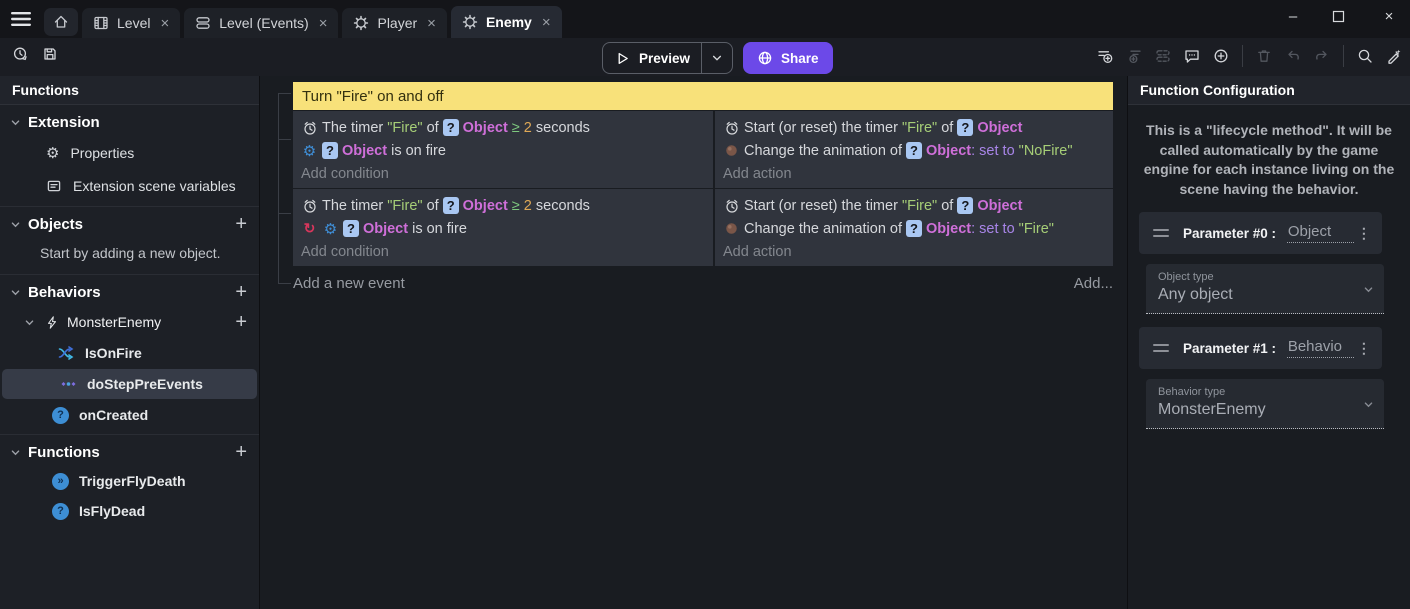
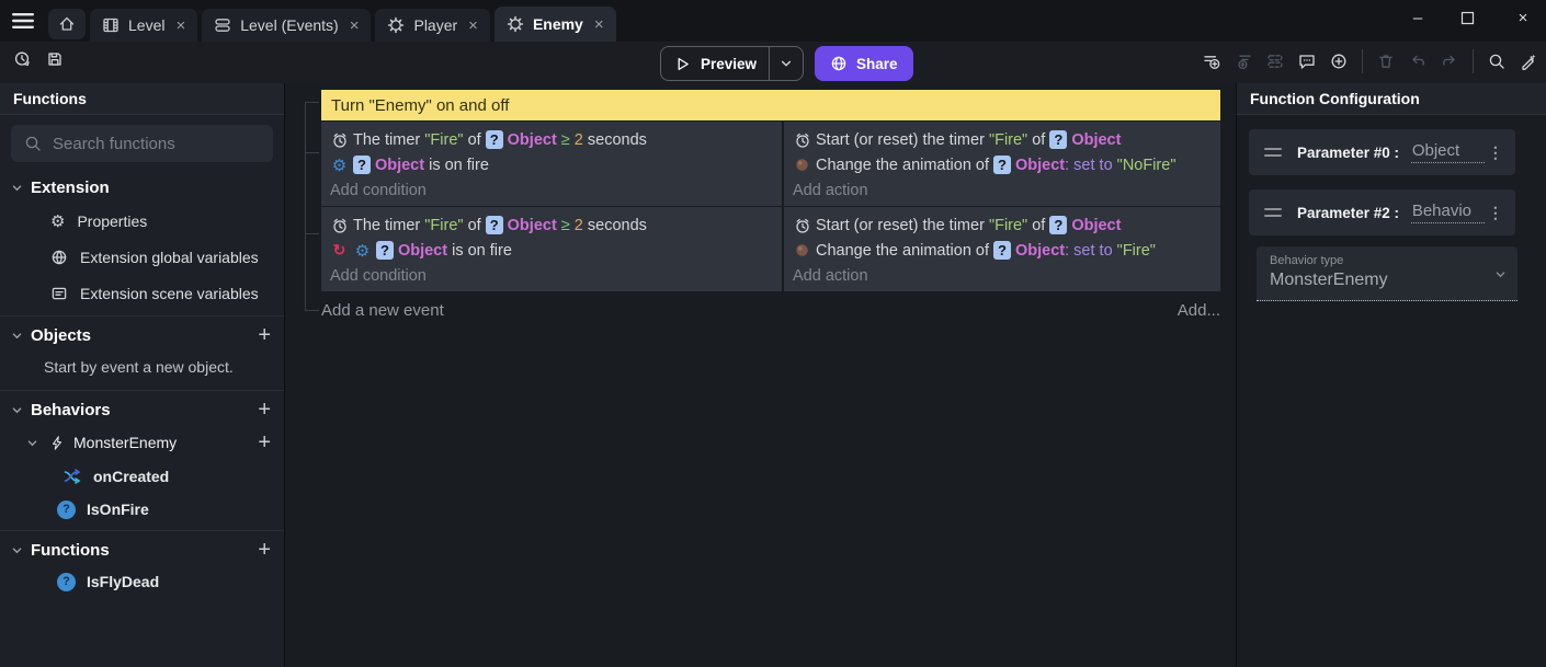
  Level
  ×
  Level (Events)
  ×
  Player
  ×
  Enemy
  ×
  –
  ×
  Preview
  Share
  Functions
+ Search functions
  Extension
  ⚙
  Properties
+ Extension global variables
  Extension scene variables
  Objects
  +
- Start by adding a new object.
+ Start by event a new object.
  Behaviors
  +
  MonsterEnemy
  +
- IsOnFire
+ onCreated
- doStepPreEvents
  ?
- onCreated
+ IsOnFire
  Functions
  +
- »
- TriggerFlyDeath
  ?
  IsFlyDead
- Turn "Fire" on and off
+ Turn "Enemy" on and off
  The timer
  "Fire"
  of
  ?
  Object
  ≥
  2
  seconds
  ⚙
  ?
  Object
  is on fire
  Add condition
  Start (or reset) the timer
  "Fire"
  of
  ?
  Object
  Change the animation of
  ?
  Object
  : set to
  "NoFire"
  Add action
  The timer
  "Fire"
  of
  ?
  Object
  ≥
  2
  seconds
  ↻
  ⚙
  ?
  Object
  is on fire
  Add condition
  Start (or reset) the timer
  "Fire"
  of
  ?
  Object
  Change the animation of
  ?
  Object
  : set to
  "Fire"
  Add action
  Add a new event
  Add...
  Function Configuration
- This is a "lifecycle method". It will be called automatically by the game engine for each instance living on the scene having the behavior.
  Parameter #0 :
  Object
  ⋮
- Object type
- Any object
- Parameter #1 :
+ Parameter #2 :
  Behavio
  ⋮
  Behavior type
  MonsterEnemy
